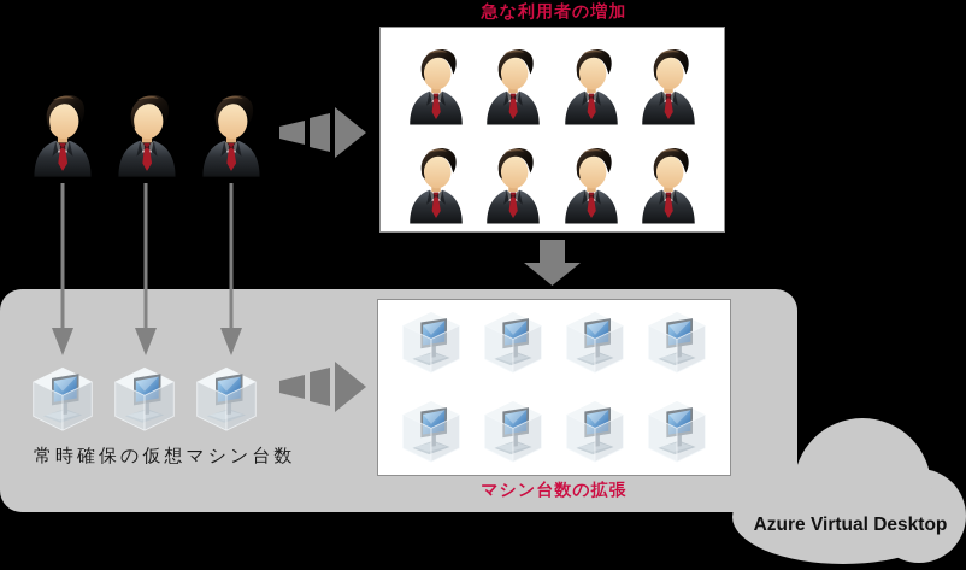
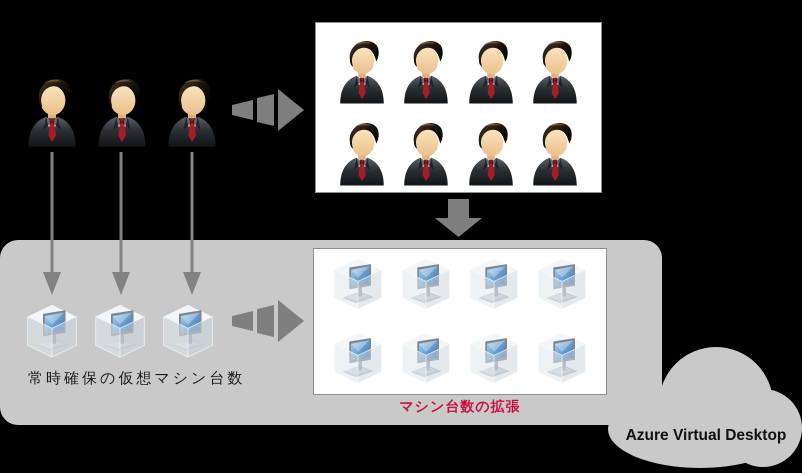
- 急な利用者の増加
  常時確保の仮想マシン台数
  マシン台数の拡張
  Azure Virtual Desktop
